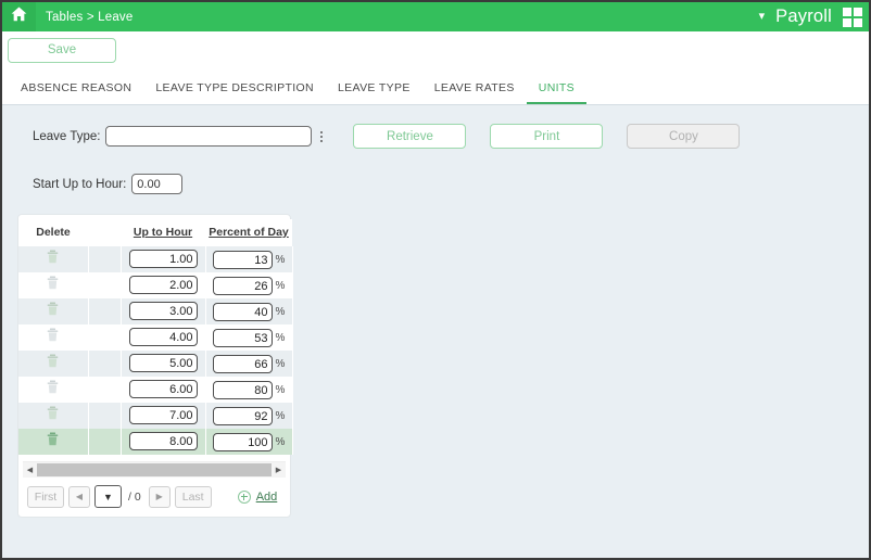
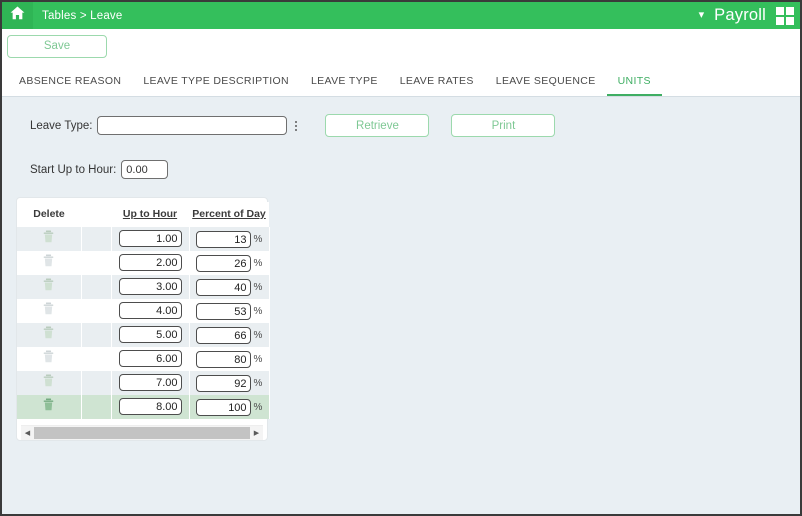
  Tables > Leave
  ▾
  Payroll
  Save
  ABSENCE REASON
  LEAVE TYPE DESCRIPTION
  LEAVE TYPE
  LEAVE RATES
+ LEAVE SEQUENCE
  UNITS
  Leave Type:
  Retrieve
  Print
- Copy
  Start Up to Hour:
  0.00
  Delete		Up to Hour	Percent of Day
  		1.00	13 %
  		2.00	26 %
  		3.00	40 %
  		4.00	53 %
  		5.00	66 %
  		6.00	80 %
  		7.00	92 %
  		8.00	100 %
- First
- ◀
- ▼
- / 0
- ▶
- Last
- Add
